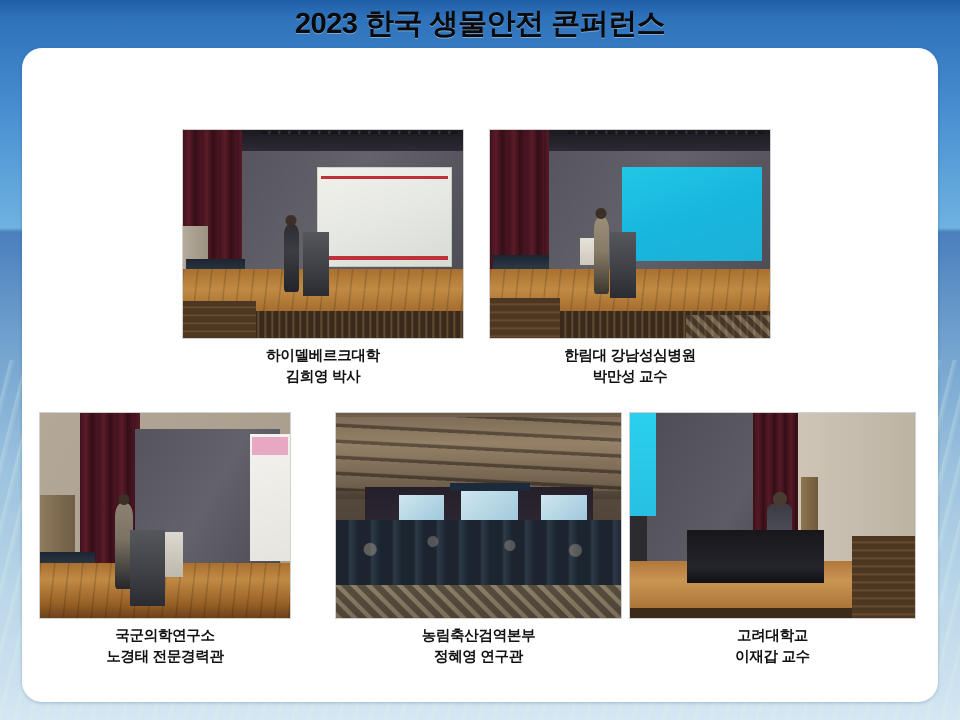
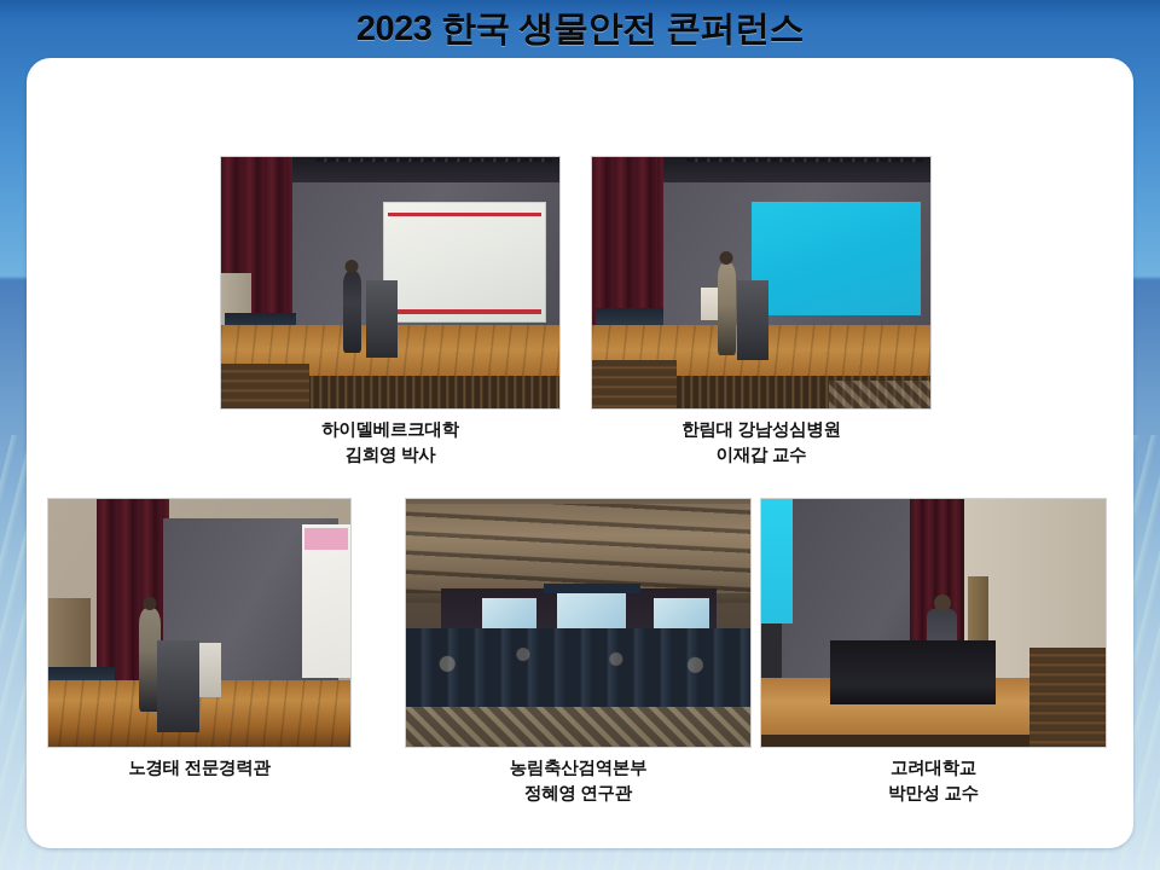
  2023 한국 생물안전 콘퍼런스
  하이델베르크대학
  김희영 박사
  한림대 강남성심병원
- 박만성 교수
+ 이재갑 교수
- 국군의학연구소
  노경태 전문경력관
  농림축산검역본부
  정혜영 연구관
  고려대학교
- 이재갑 교수
+ 박만성 교수
